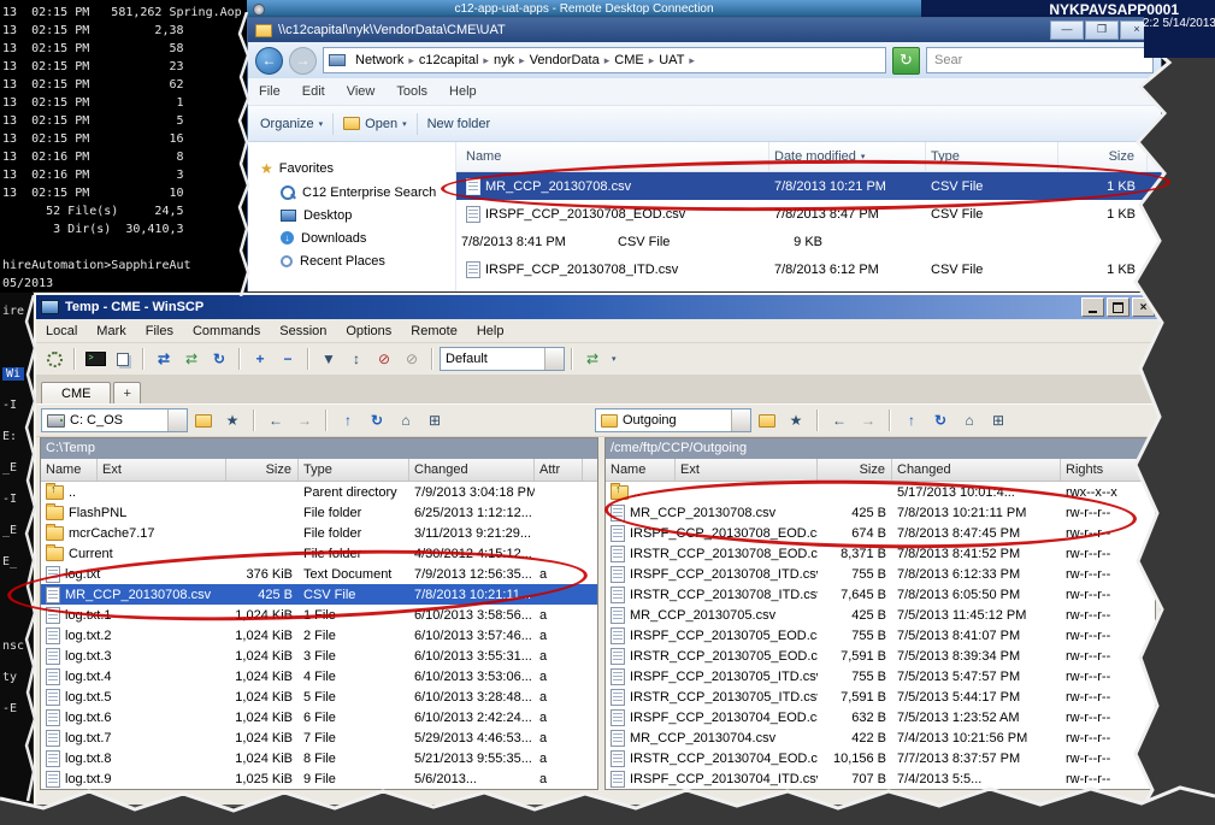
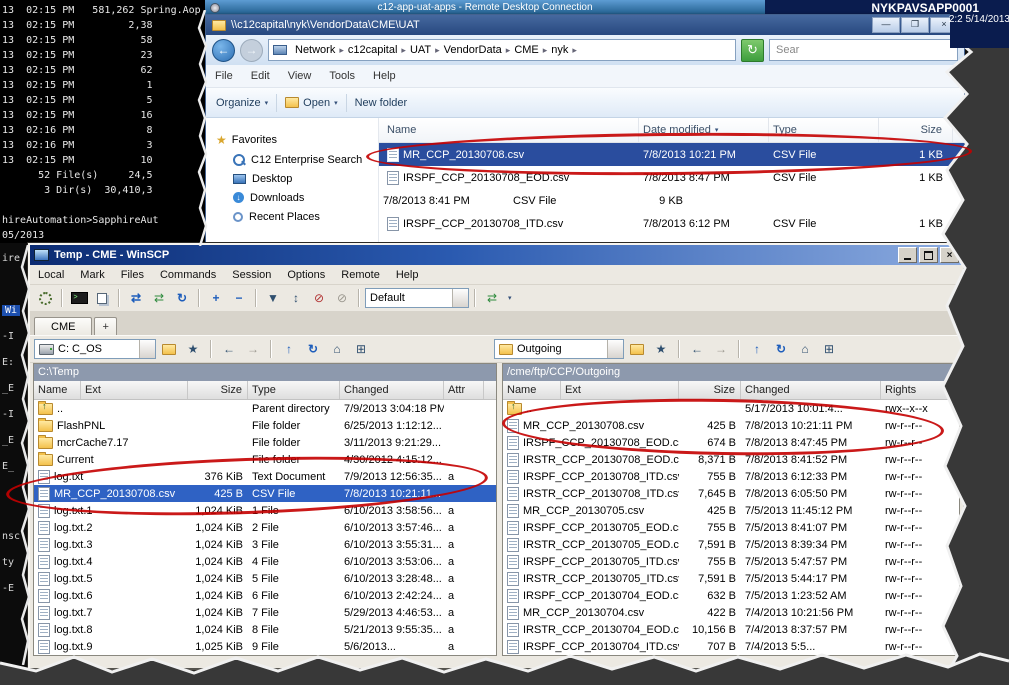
  13 02:15 PM 581,262 Spring.Aop
  13 02:15 PM 2,38
  13 02:15 PM 58
  13 02:15 PM 23
  13 02:15 PM 62
  13 02:15 PM 1
  13 02:15 PM 5
  13 02:15 PM 16
  13 02:16 PM 8
  13 02:16 PM 3
  13 02:15 PM 10
  52 File(s) 24,5
  3 Dir(s) 30,410,3
  hireAutomation>SapphireAut
  05/2013
  ire
  Wi
  -I
  E:
  _E
  -I
  _E
  E_
  nsc
  ty
  -E
  NYKPAVSAPP0001
  c12-app-uat-apps - Remote Desktop Connection
  \\c12capital\nyk\VendorData\CME\UAT
  —
  ❒
  ×
  ←
  →
  Network
  ▸
  c12capital
  ▸
- nyk
+ UAT
  ▸
  VendorData
  ▸
  CME
  ▸
- UAT
+ nyk
  ▸
  ↻
  Sear
  File
  Edit
  View
  Tools
  Help
  Organize
  Open
  New folder
  ★
  Favorites
  C12 Enterprise Search
  Desktop
  ↓
  Downloads
  Recent Places
  Name
  Date modified
  Type
  Size
  MR_CCP_20130708.csv
  7/8/2013 10:21 PM
  CSV File
  1 KB
  IRSPF_CCP_20130708_EOD.csv
  7/8/2013 8:47 PM
  CSV File
  1 KB
  7/8/2013 8:41 PM
  CSV File
  9 KB
  IRSPF_CCP_20130708_ITD.csv
  7/8/2013 6:12 PM
  CSV File
  1 KB
  Temp - CME - WinSCP
  ×
  Local
  Mark
  Files
  Commands
  Session
  Options
  Remote
  Help
  ⇄
  ⇄
  ↻
  +
  −
  ▼
  ↕
  ⊘
  ⊘
  Default
  ⇄
  CME
  +
  C: C_OS
  ★
  ←
  →
  ↑
  ↻
  ⌂
  ⊞
  Outgoing
  ★
  ←
  →
  ↑
  ↻
  ⌂
  ⊞
  C:\Temp
  Name
  Ext
  Size
  Type
  Changed
  Attr
  ..
  Parent directory
  7/9/2013 3:04:18 PM
  FlashPNL
  File folder
  6/25/2013 1:12:12...
  mcrCache7.17
  File folder
  3/11/2013 9:21:29...
  Current
  File folder
  4/30/2012 4:15:12...
  log.txt
  376 KiB
  Text Document
  7/9/2013 12:56:35...
  a
  MR_CCP_20130708.csv
  425 B
  CSV File
  7/8/2013 10:21:11...
  log.txt.1
  1,024 KiB
  1 File
  6/10/2013 3:58:56...
  a
  log.txt.2
  1,024 KiB
  2 File
  6/10/2013 3:57:46...
  a
  log.txt.3
  1,024 KiB
  3 File
  6/10/2013 3:55:31...
  a
  log.txt.4
  1,024 KiB
  4 File
  6/10/2013 3:53:06...
  a
  log.txt.5
  1,024 KiB
  5 File
  6/10/2013 3:28:48...
  a
  log.txt.6
  1,024 KiB
  6 File
  6/10/2013 2:42:24...
  a
  log.txt.7
  1,024 KiB
  7 File
  5/29/2013 4:46:53...
  a
  log.txt.8
  1,024 KiB
  8 File
  5/21/2013 9:55:35...
  a
  log.txt.9
  1,025 KiB
  9 File
  5/6/2013...
  a
  /cme/ftp/CCP/Outgoing
  Name
  Ext
  Size
  Changed
  Rights
  ..
  5/17/2013 10:01:4...
  rwx--x--x
  MR_CCP_20130708.csv
  425 B
  7/8/2013 10:21:11 PM
  rw-r--r--
  IRSPF_CCP_20130708_EOD.c
  674 B
  7/8/2013 8:47:45 PM
  rw-r--r--
  IRSTR_CCP_20130708_EOD.c
  8,371 B
  7/8/2013 8:41:52 PM
  rw-r--r--
  IRSPF_CCP_20130708_ITD.cs
  755 B
  7/8/2013 6:12:33 PM
  rw-r--r--
  IRSTR_CCP_20130708_ITD.cs
  7,645 B
  7/8/2013 6:05:50 PM
  rw-r--r--
  MR_CCP_20130705.csv
  425 B
  7/5/2013 11:45:12 PM
  rw-r--r--
  IRSPF_CCP_20130705_EOD.c
  755 B
  7/5/2013 8:41:07 PM
  rw-r--r--
  IRSTR_CCP_20130705_EOD.c
  7,591 B
  7/5/2013 8:39:34 PM
  rw-r--r--
  IRSPF_CCP_20130705_ITD.cs
  755 B
  7/5/2013 5:47:57 PM
  rw-r--r--
  IRSTR_CCP_20130705_ITD.cs
  7,591 B
  7/5/2013 5:44:17 PM
  rw-r--r--
  IRSPF_CCP_20130704_EOD.c
  632 B
  7/5/2013 1:23:52 AM
  rw-r--r--
  MR_CCP_20130704.csv
  422 B
  7/4/2013 10:21:56 PM
  rw-r--r--
  IRSTR_CCP_20130704_EOD.c
  10,156 B
- 7/7/2013 8:37:57 PM
+ 7/4/2013 8:37:57 PM
  rw-r--r--
  IRSPF_CCP_20130704_ITD.cs
  707 B
  7/4/2013 5:5...
  rw-r--r--
  5/14/2013 2:2
